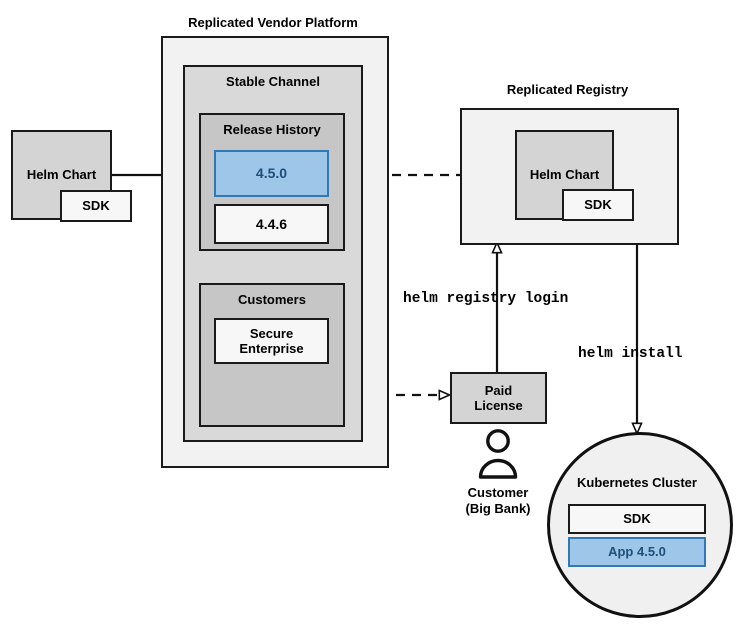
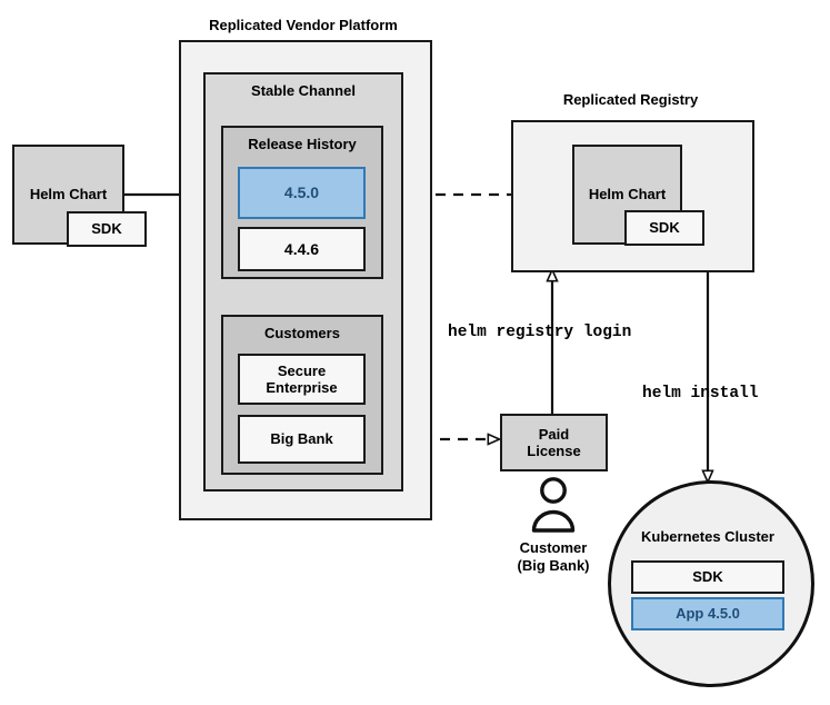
  Helm Chart
  SDK
  Replicated Vendor Platform
  Stable Channel
  Release History
  4.5.0
  4.4.6
  Customers
  Secure
  Enterprise
+ Big Bank
  Replicated Registry
  Helm Chart
  SDK
  helm registry login
  helm install
  Paid
  License
  Customer
  (Big Bank)
  Kubernetes Cluster
  SDK
  App 4.5.0
